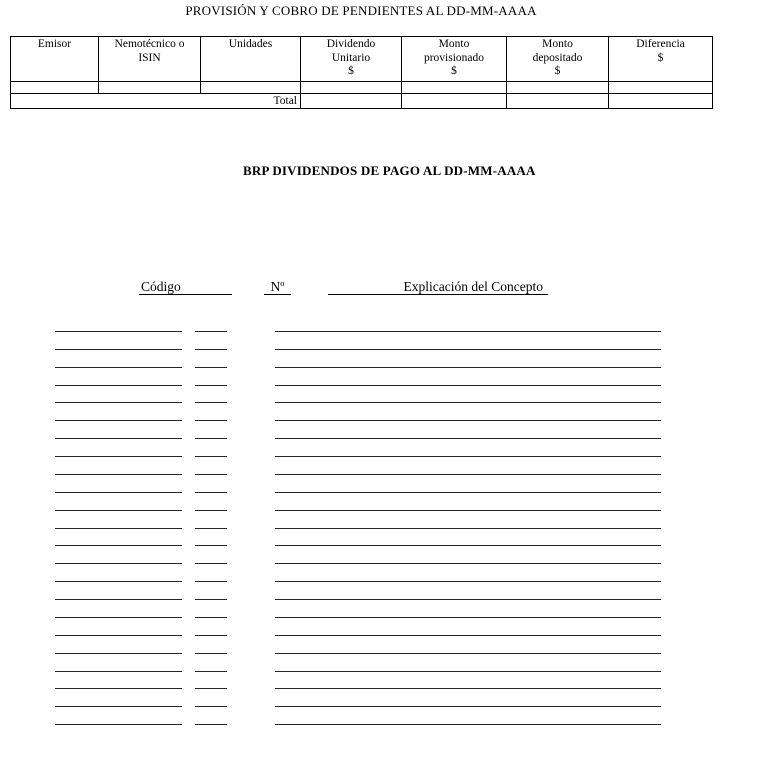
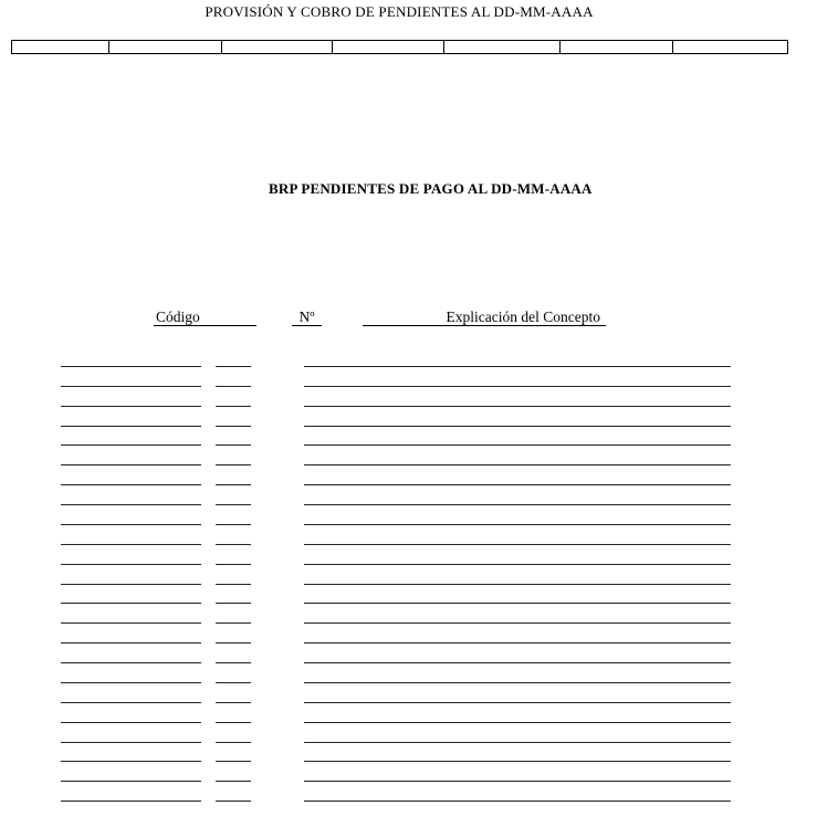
  PROVISIÓN Y COBRO DE PENDIENTES AL DD-MM-AAAA
- Emisor	Nemotécnico oISIN	Unidades	DividendoUnitario$	Montoprovisionado$	Montodepositado$	Diferencia$
- Total
- BRP DIVIDENDOS DE PAGO AL DD-MM-AAAA
+ BRP PENDIENTES DE PAGO AL DD-MM-AAAA
  Código
  Nº
  Explicación del Concepto
